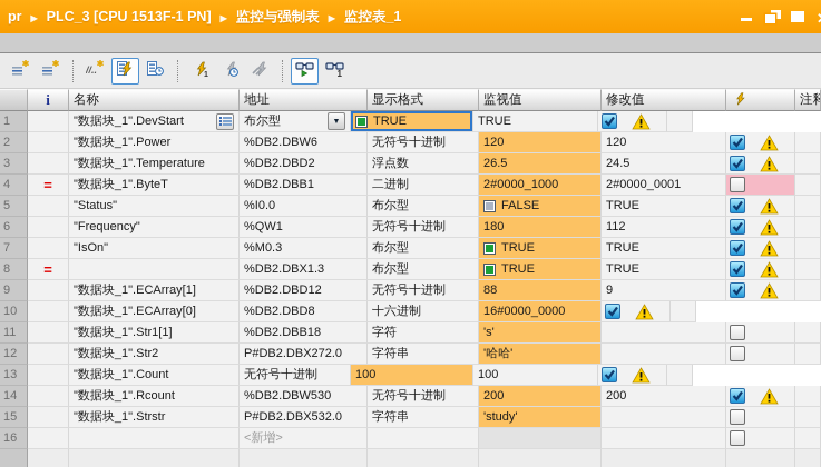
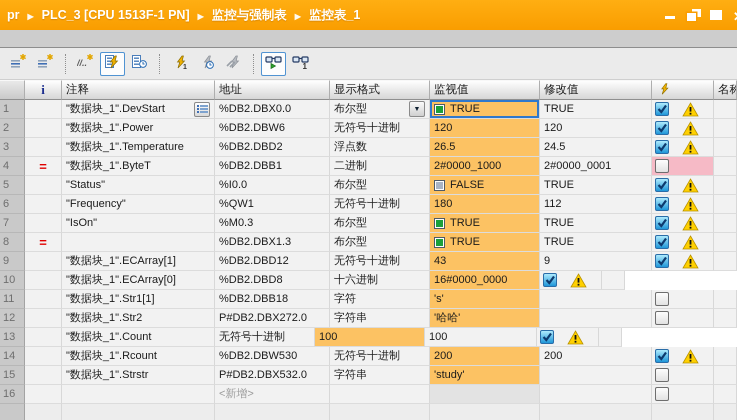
  pr ▶ PLC_3 [CPU 1513F-1 PN] ▶ 监控与强制表 ▶ 监控表_1
  //..
  1
  i
- 名称
+ 注释
  地址
  显示格式
  监视值
  修改值
- 注释
+ 名称
  1
  "数据块_1".DevStart
+ %DB2.DBX0.0
  布尔型
  TRUE
  TRUE
  2
  "数据块_1".Power
  %DB2.DBW6
  无符号十进制
  120
  120
  3
  "数据块_1".Temperature
  %DB2.DBD2
  浮点数
  26.5
  24.5
  4
  =
  "数据块_1".ByteT
  %DB2.DBB1
  二进制
  2#0000_1000
  2#0000_0001
  5
  "Status"
  %I0.0
  布尔型
  FALSE
  TRUE
  6
  "Frequency"
  %QW1
  无符号十进制
  180
  112
  7
  "IsOn"
  %M0.3
  布尔型
  TRUE
  TRUE
  8
  =
  %DB2.DBX1.3
  布尔型
  TRUE
  TRUE
  9
  "数据块_1".ECArray[1]
  %DB2.DBD12
  无符号十进制
- 88
+ 43
  9
  10
  "数据块_1".ECArray[0]
  %DB2.DBD8
  十六进制
  16#0000_0000
  11
  "数据块_1".Str1[1]
  %DB2.DBB18
  字符
  's'
  12
  "数据块_1".Str2
  P#DB2.DBX272.0
  字符串
  '哈哈'
  13
  "数据块_1".Count
  无符号十进制
  100
  100
  14
  "数据块_1".Rcount
  %DB2.DBW530
  无符号十进制
  200
  200
  15
  "数据块_1".Strstr
  P#DB2.DBX532.0
  字符串
  'study'
  16
  <新增>
